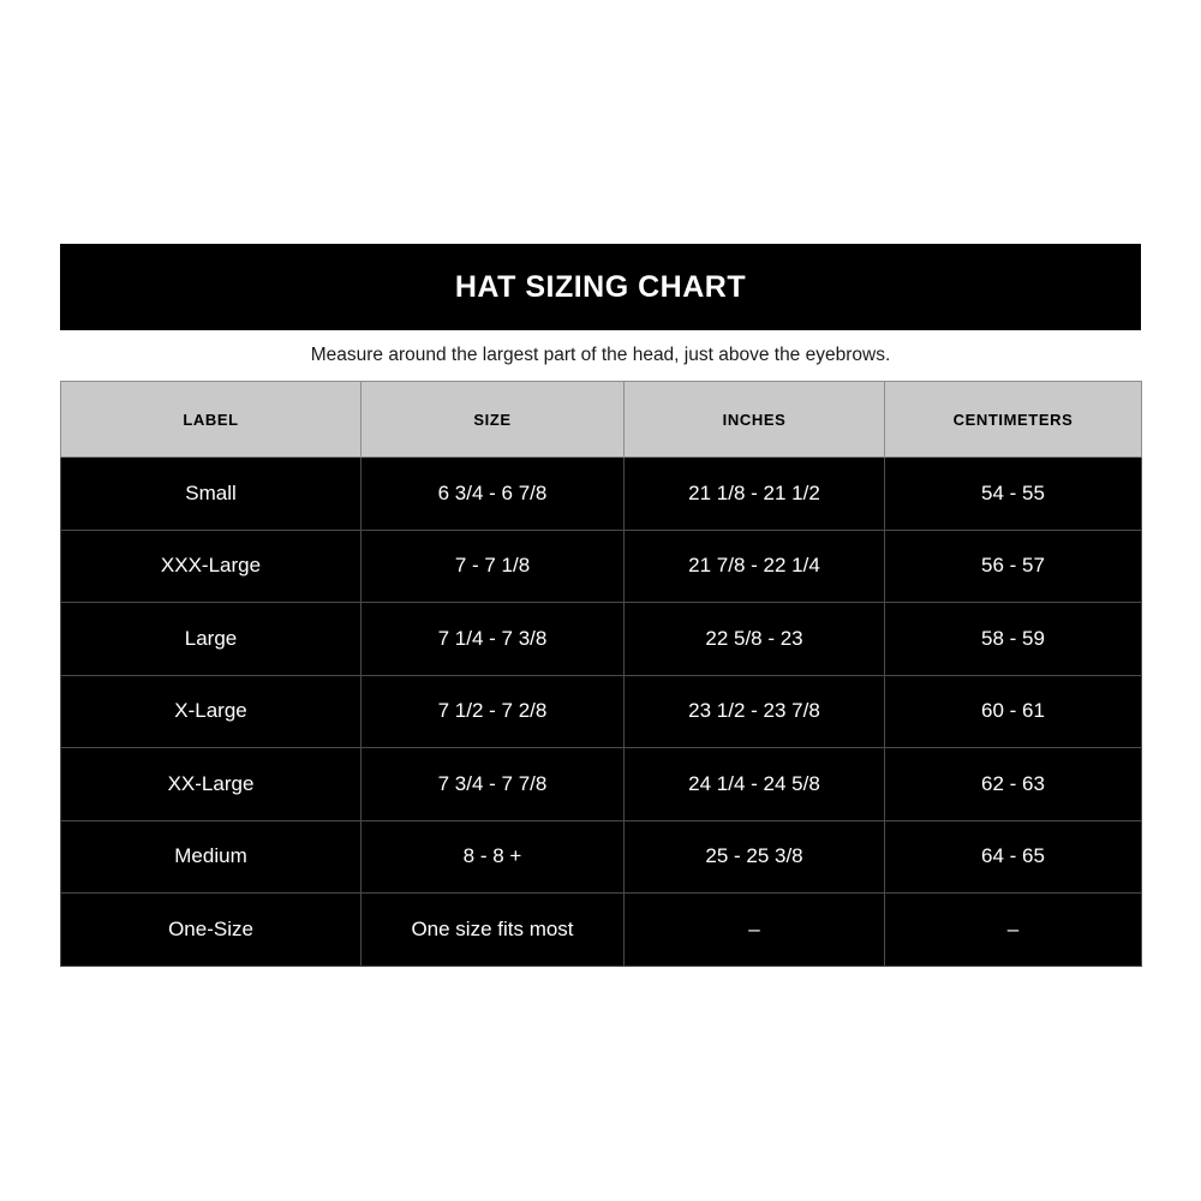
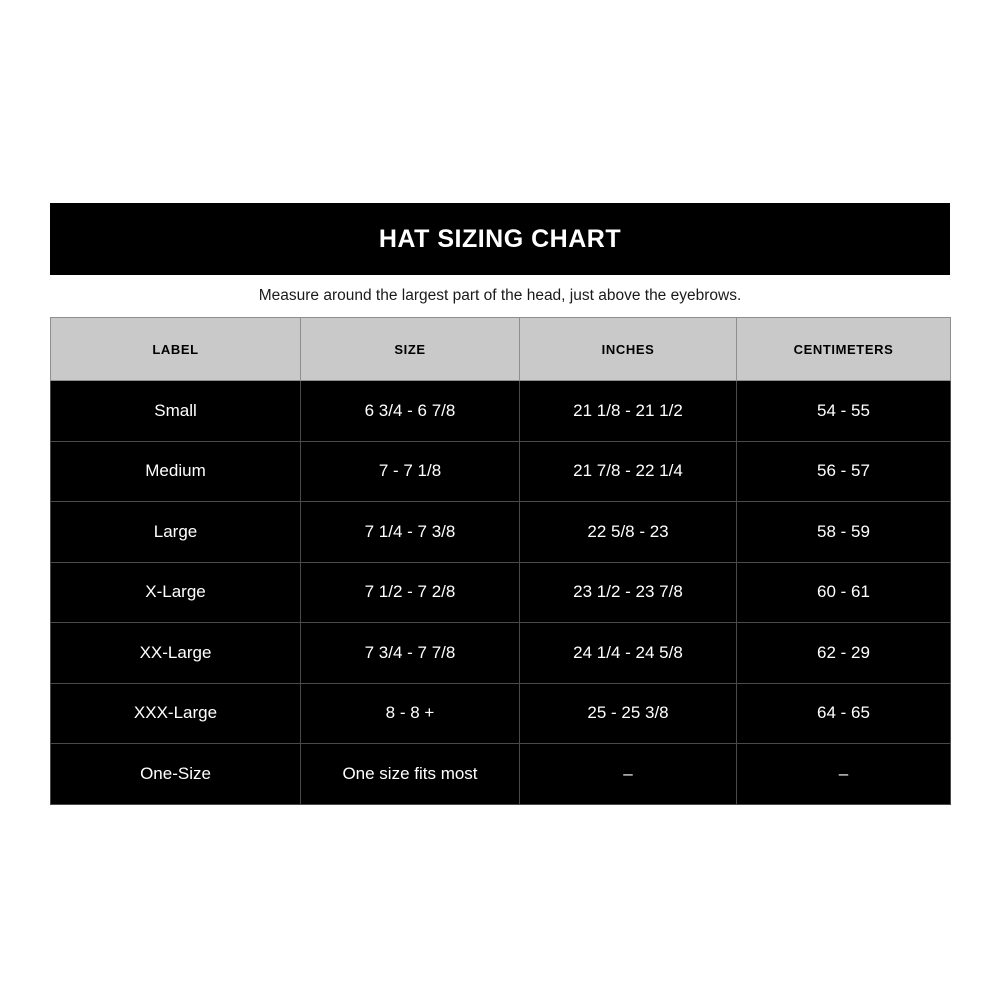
  HAT SIZING CHART
  Measure around the largest part of the head, just above the eyebrows.
  LABEL	SIZE	INCHES	CENTIMETERS
  Small	6 3/4 - 6 7/8	21 1/8 - 21 1/2	54 - 55
- XXX-Large	7 - 7 1/8	21 7/8 - 22 1/4	56 - 57
+ Medium	7 - 7 1/8	21 7/8 - 22 1/4	56 - 57
  Large	7 1/4 - 7 3/8	22 5/8 - 23	58 - 59
  X-Large	7 1/2 - 7 2/8	23 1/2 - 23 7/8	60 - 61
- XX-Large	7 3/4 - 7 7/8	24 1/4 - 24 5/8	62 - 63
+ XX-Large	7 3/4 - 7 7/8	24 1/4 - 24 5/8	62 - 29
- Medium	8 - 8 +	25 - 25 3/8	64 - 65
+ XXX-Large	8 - 8 +	25 - 25 3/8	64 - 65
  One-Size	One size fits most	–	–
